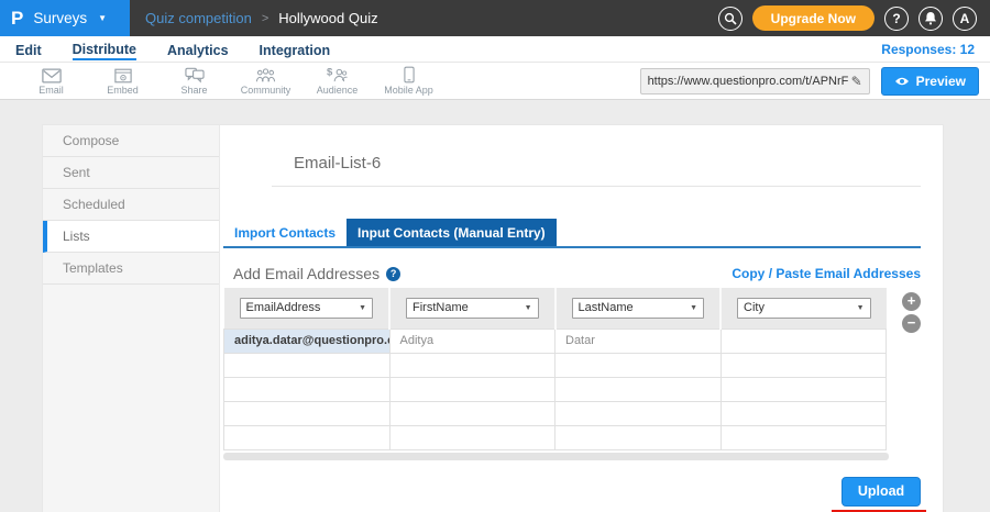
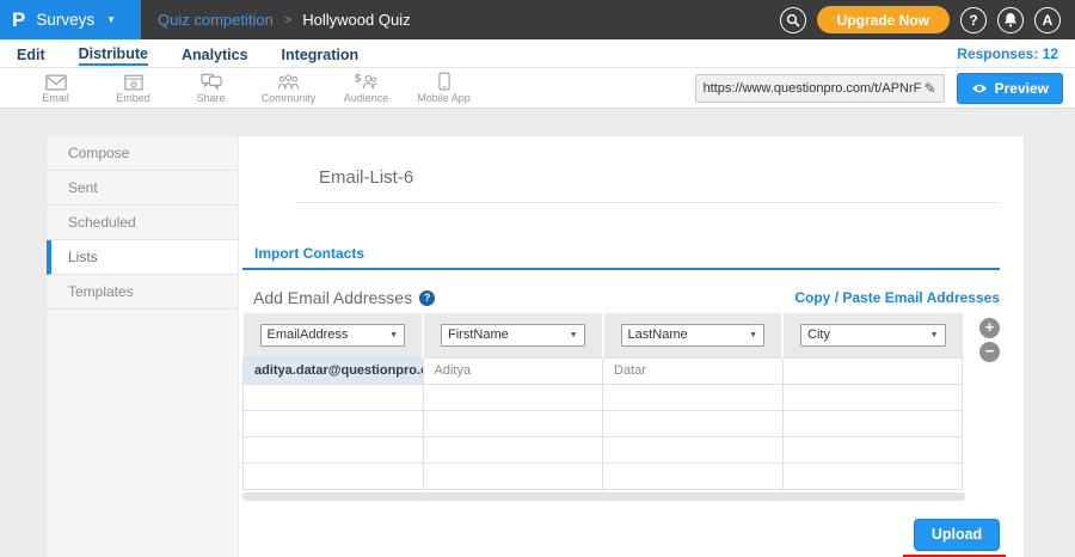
  P
  Surveys
  ▼
  Quiz competition
  >
  Hollywood Quiz
  Upgrade Now
  ?
  A
  Edit
  Distribute
  Analytics
  Integration
  Responses: 12
  Email
  Embed
  Share
  Community
  $
  Audience
  Mobile App
  https://www.questionpro.com/t/APNrF
  ✎
  Preview
  Compose
  Sent
  Scheduled
  Lists
  Templates
  Email-List-6
  Import Contacts
- Input Contacts (Manual Entry)
  Add Email Addresses
  ?
  Copy / Paste Email Addresses
  EmailAddress	FirstName	LastName	City
  aditya.datar@questionpro.	Aditya	Datar
  +
  −
  Upload
